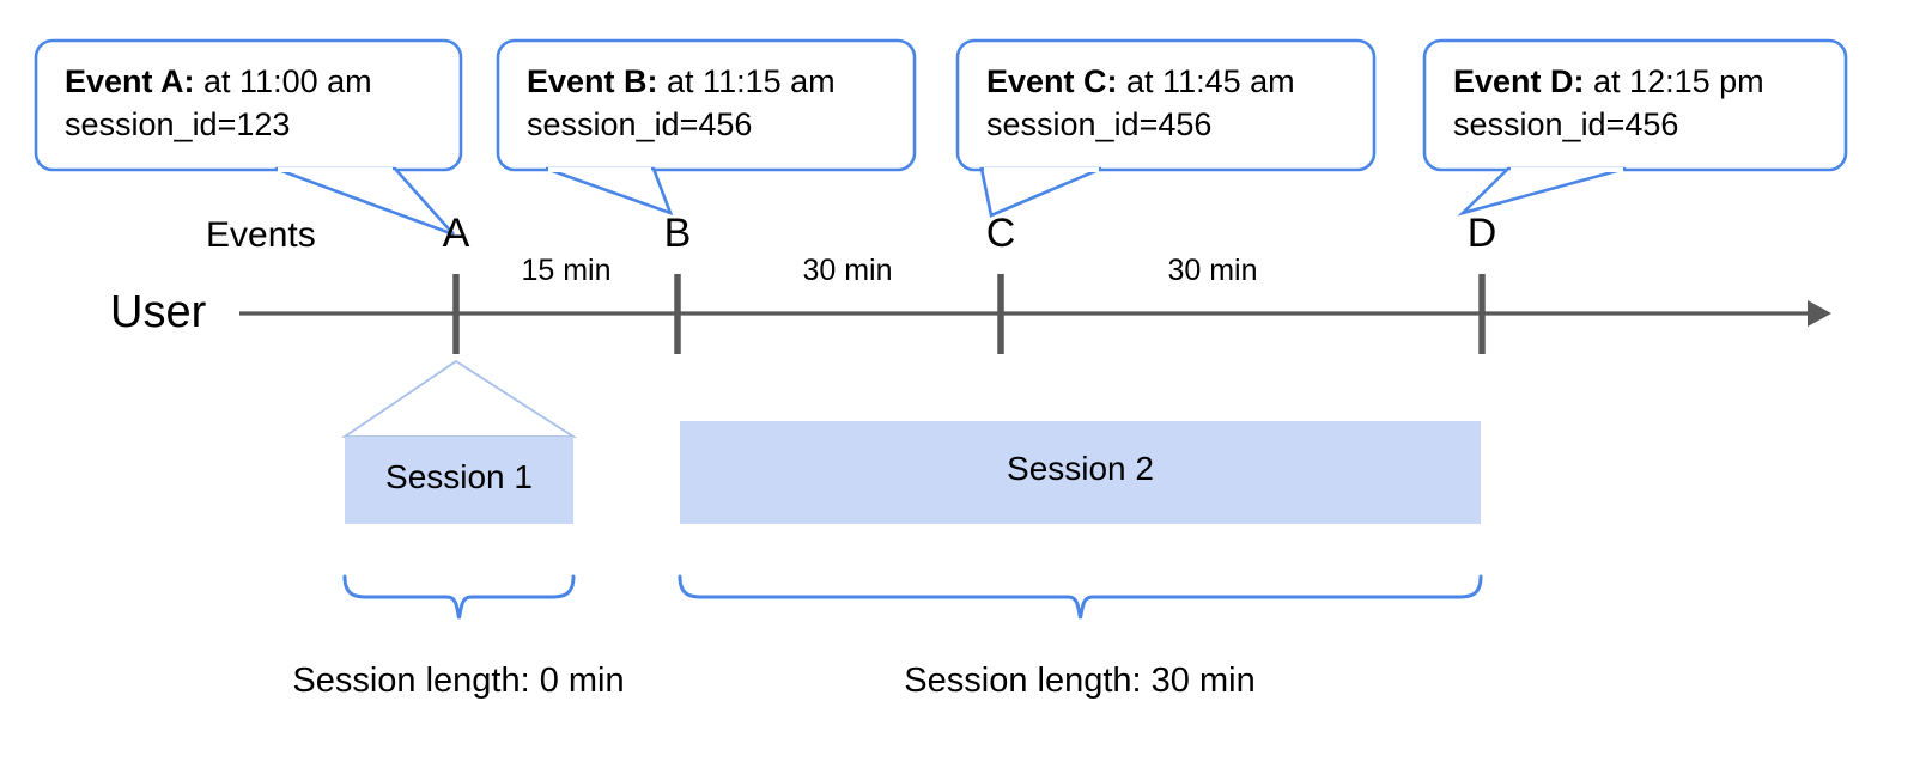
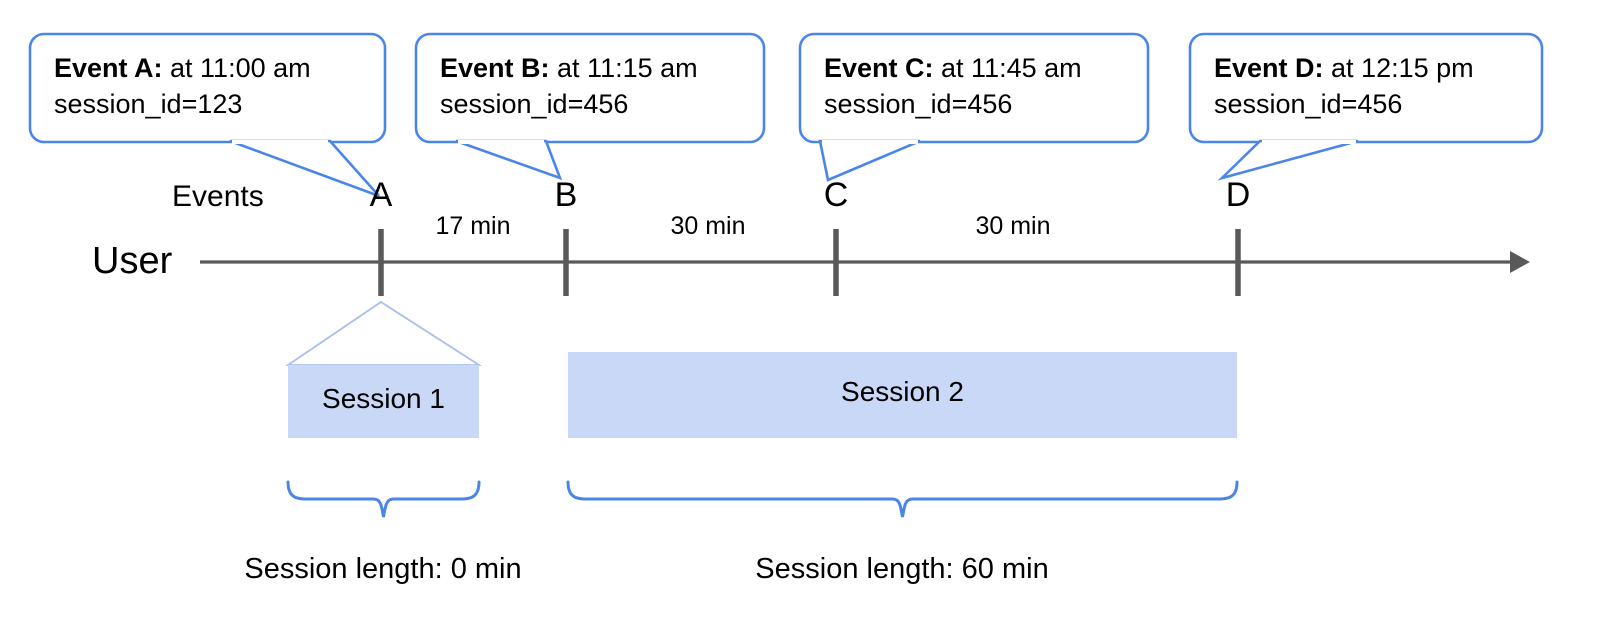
  Events
  User
  A
  B
  C
  D
- 15 min
+ 17 min
  30 min
  30 min
  Event A: at 11:00 am
  session_id=123
  Event B: at 11:15 am
  session_id=456
  Event C: at 11:45 am
  session_id=456
  Event D: at 12:15 pm
  session_id=456
  Session 1
  Session length: 0 min
  Session 2
- Session length: 30 min
+ Session length: 60 min
